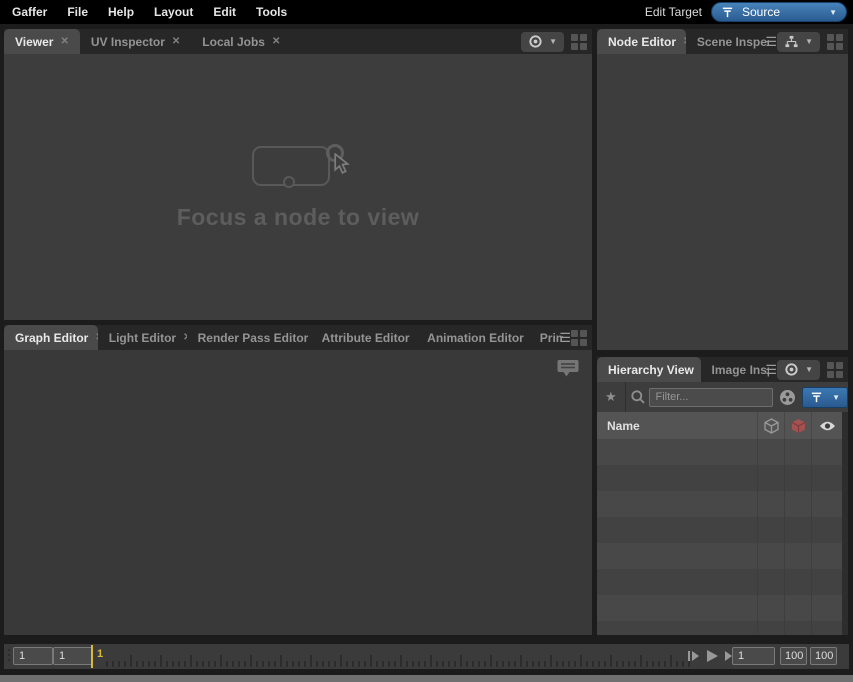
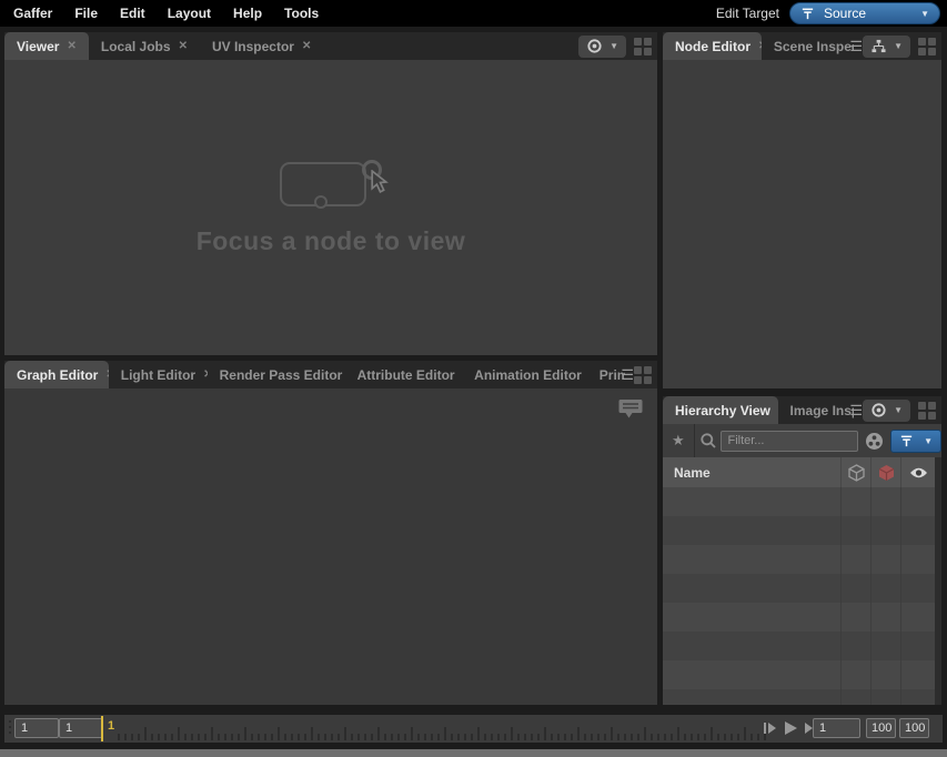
  Gaffer
  File
- Help
+ Edit
  Layout
- Edit
+ Help
  Tools
  Edit Target
  Source
  ▼
  Viewer
  ✕
- UV Inspector
+ Local Jobs
  ✕
- Local Jobs
+ UV Inspector
  ✕
  ▼
  Focus a node to view
  Node Editor
  Scene Inspe
  ☰
  ▼
  Graph Editor
  Light Editor
  Render Pass Editor
  Attribute Editor
  Animation Editor
  Prim
  ☰
  Hierarchy View
  Image Ins
  ☰
  ▼
  ★
  Filter...
  ▼
  Name
  1
  1
  1
  1
  100
  100
